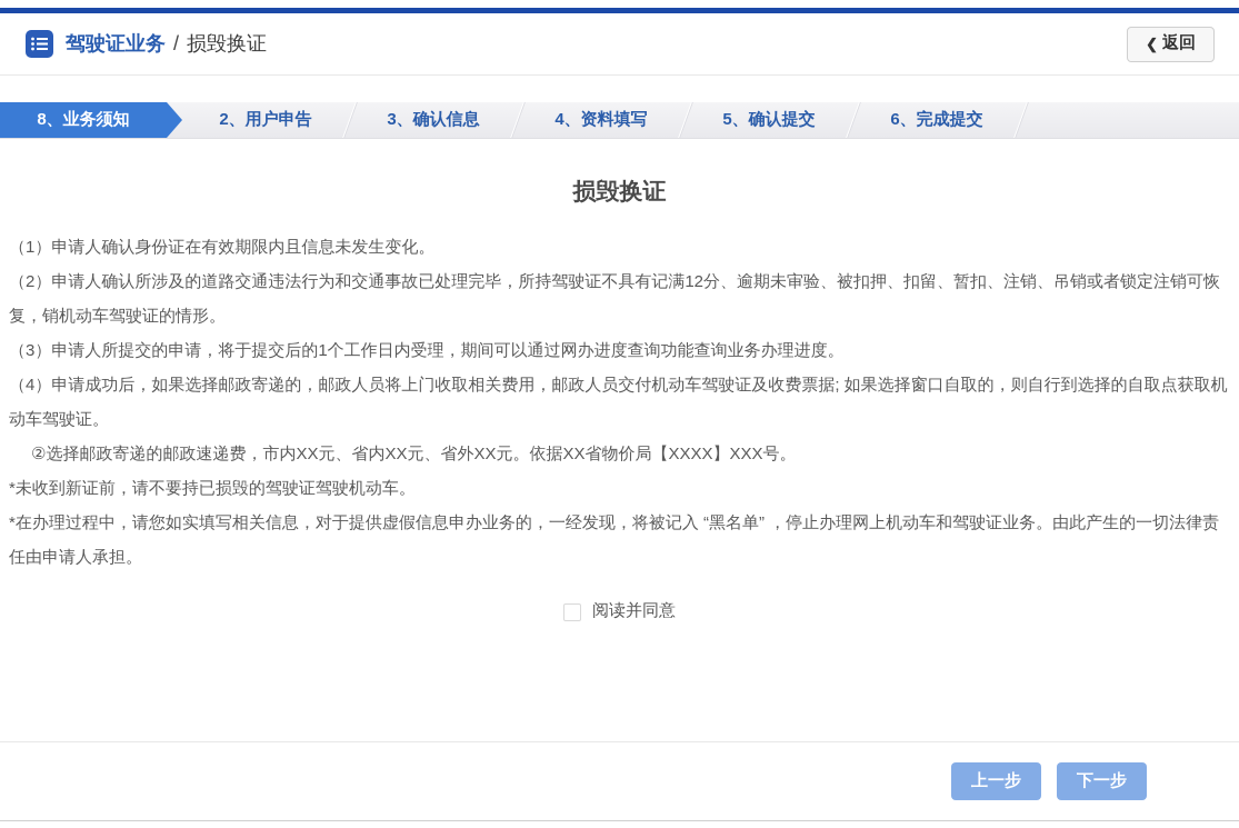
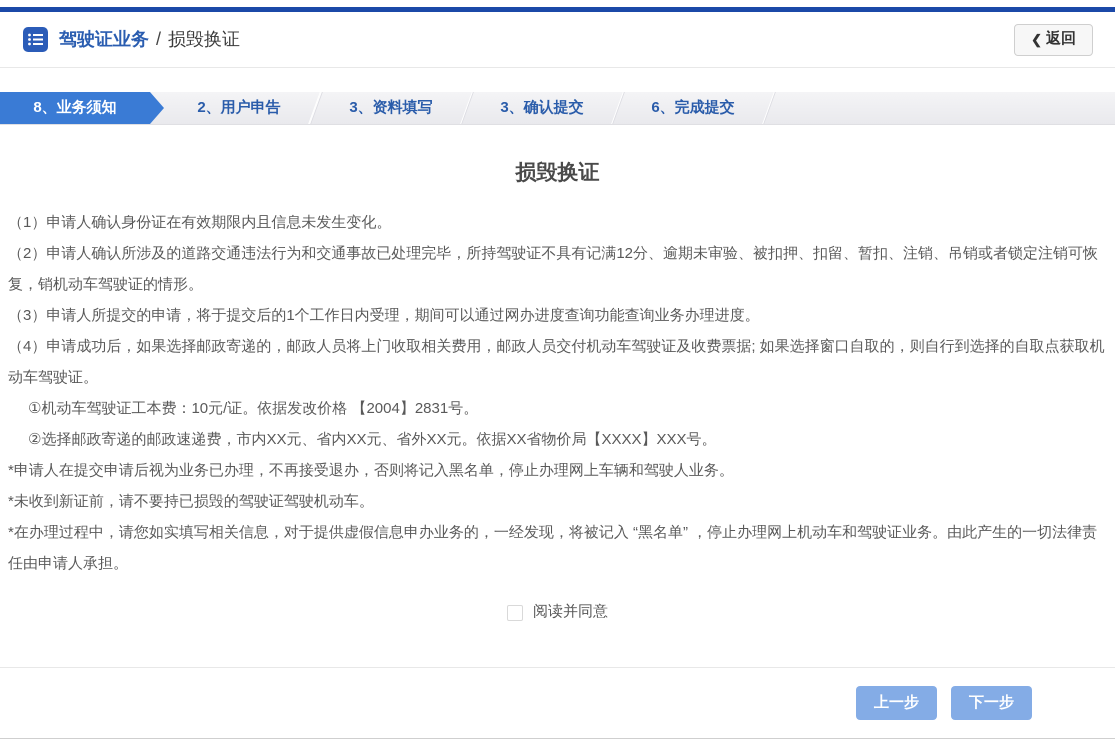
  驾驶证业务
  /
  损毁换证
  ❮
  返回
  8、业务须知
  2、用户申告
- 3、确认信息
- 4、资料填写
+ 3、资料填写
- 5、确认提交
+ 3、确认提交
  6、完成提交
  损毁换证
  （1）申请人确认身份证在有效期限内且信息未发生变化。
  （2）申请人确认所涉及的道路交通违法行为和交通事故已处理完毕，所持驾驶证不具有记满12分、逾期未审验、被扣押、扣留、暂扣、注销、吊销或者锁定注销可恢复，销机动车驾驶证的情形。
  （3）申请人所提交的申请，将于提交后的1个工作日内受理，期间可以通过网办进度查询功能查询业务办理进度。
  （4）申请成功后，如果选择邮政寄递的，邮政人员将上门收取相关费用，邮政人员交付机动车驾驶证及收费票据; 如果选择窗口自取的，则自行到选择的自取点获取机动车驾驶证。
+ ①机动车驾驶证工本费：10元/证。依据发改价格 【2004】2831号。
  ②选择邮政寄递的邮政速递费，市内XX元、省内XX元、省外XX元。依据XX省物价局【XXXX】XXX号。
+ *申请人在提交申请后视为业务已办理，不再接受退办，否则将记入黑名单，停止办理网上车辆和驾驶人业务。
  *未收到新证前，请不要持已损毁的驾驶证驾驶机动车。
  *在办理过程中，请您如实填写相关信息，对于提供虚假信息申办业务的，一经发现，将被记入 “黑名单” ，停止办理网上机动车和驾驶证业务。由此产生的一切法律责任由申请人承担。
  阅读并同意
  上一步
  下一步
